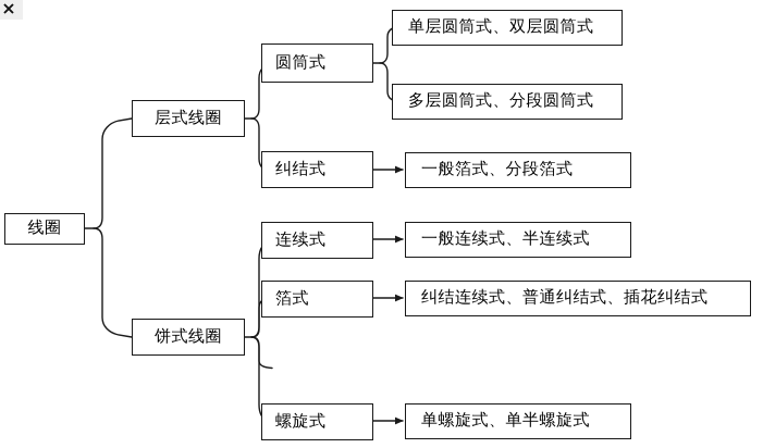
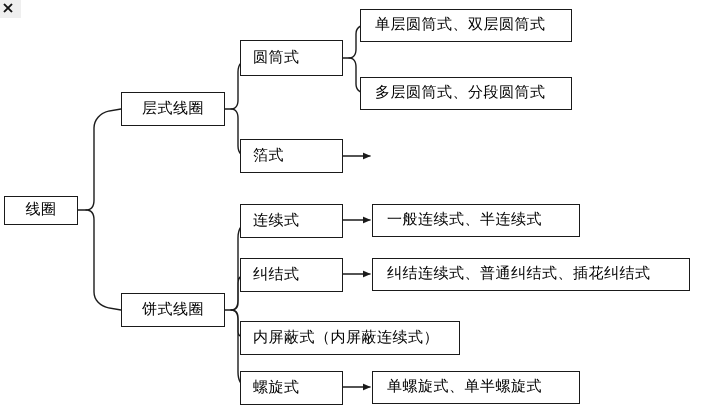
  线圈
  层式线圈
  饼式线圈
  圆筒式
- 纠结式
+ 箔式
  连续式
- 箔式
+ 纠结式
+ 内屏蔽式（内屏蔽连续式）
  螺旋式
  单层圆筒式、双层圆筒式
  多层圆筒式、分段圆筒式
- 一般箔式、分段箔式
  一般连续式、半连续式
  纠结连续式、普通纠结式、插花纠结式
  单螺旋式、单半螺旋式
